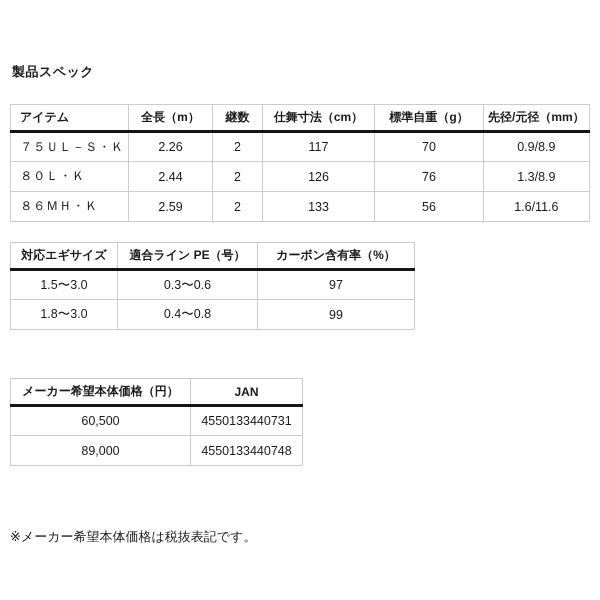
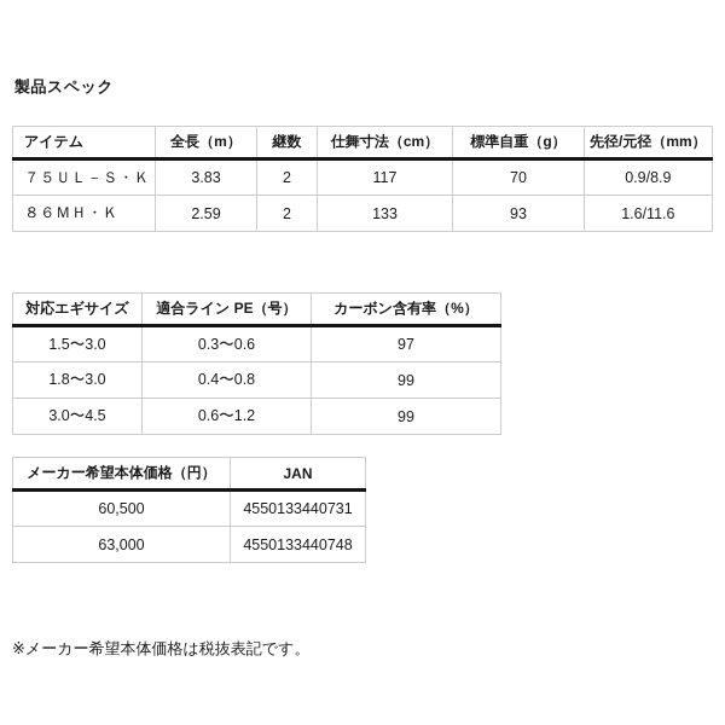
  製品スペック
  アイテム	全長（m）	継数	仕舞寸法（cm）	標準自重（g）	先径/元径（mm）
- ７５ＵＬ－Ｓ・Ｋ	2.26	2	117	70	0.9/8.9
+ ７５ＵＬ－Ｓ・Ｋ	3.83	2	117	70	0.9/8.9
- ８０Ｌ・Ｋ	2.44	2	126	76	1.3/8.9
- ８６ＭＨ・Ｋ	2.59	2	133	56	1.6/11.6
+ ８６ＭＨ・Ｋ	2.59	2	133	93	1.6/11.6
  対応エギサイズ	適合ライン PE（号）	カーボン含有率（%）
  1.5〜3.0	0.3〜0.6	97
  1.8〜3.0	0.4〜0.8	99
+ 3.0〜4.5	0.6〜1.2	99
  メーカー希望本体価格（円）	JAN
  60,500	4550133440731
- 89,000	4550133440748
+ 63,000	4550133440748
  ※メーカー希望本体価格は税抜表記です。
